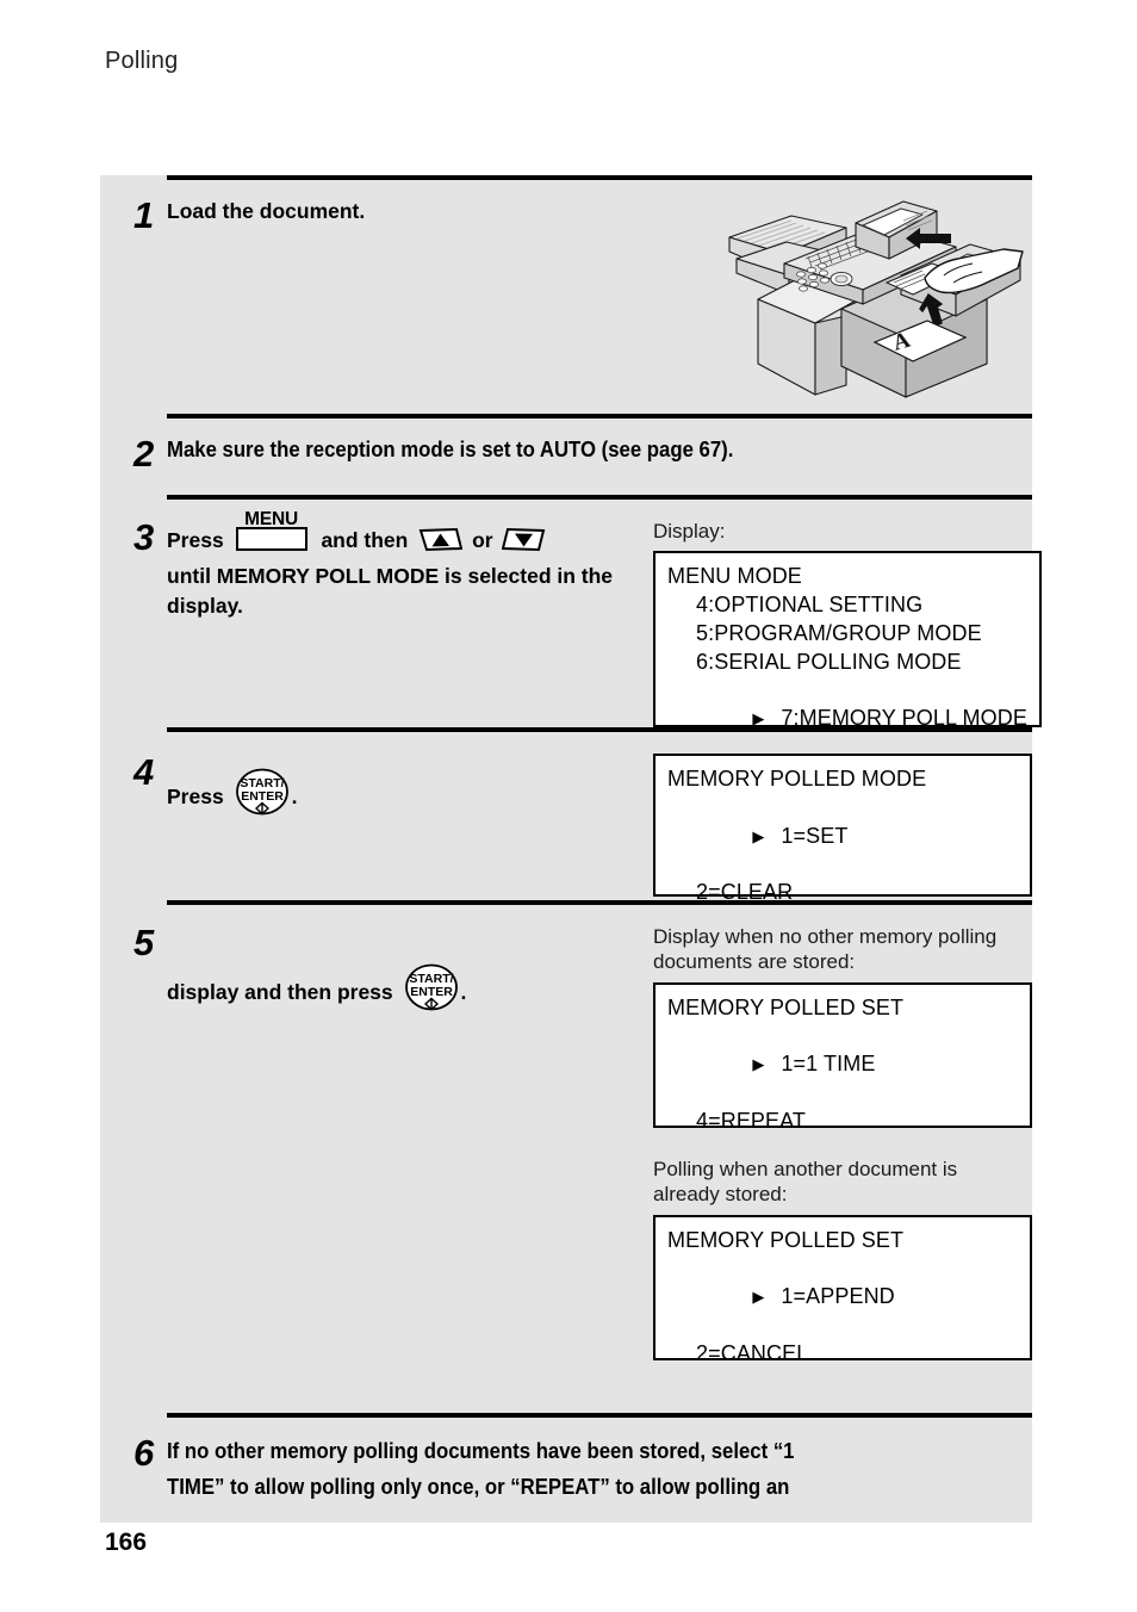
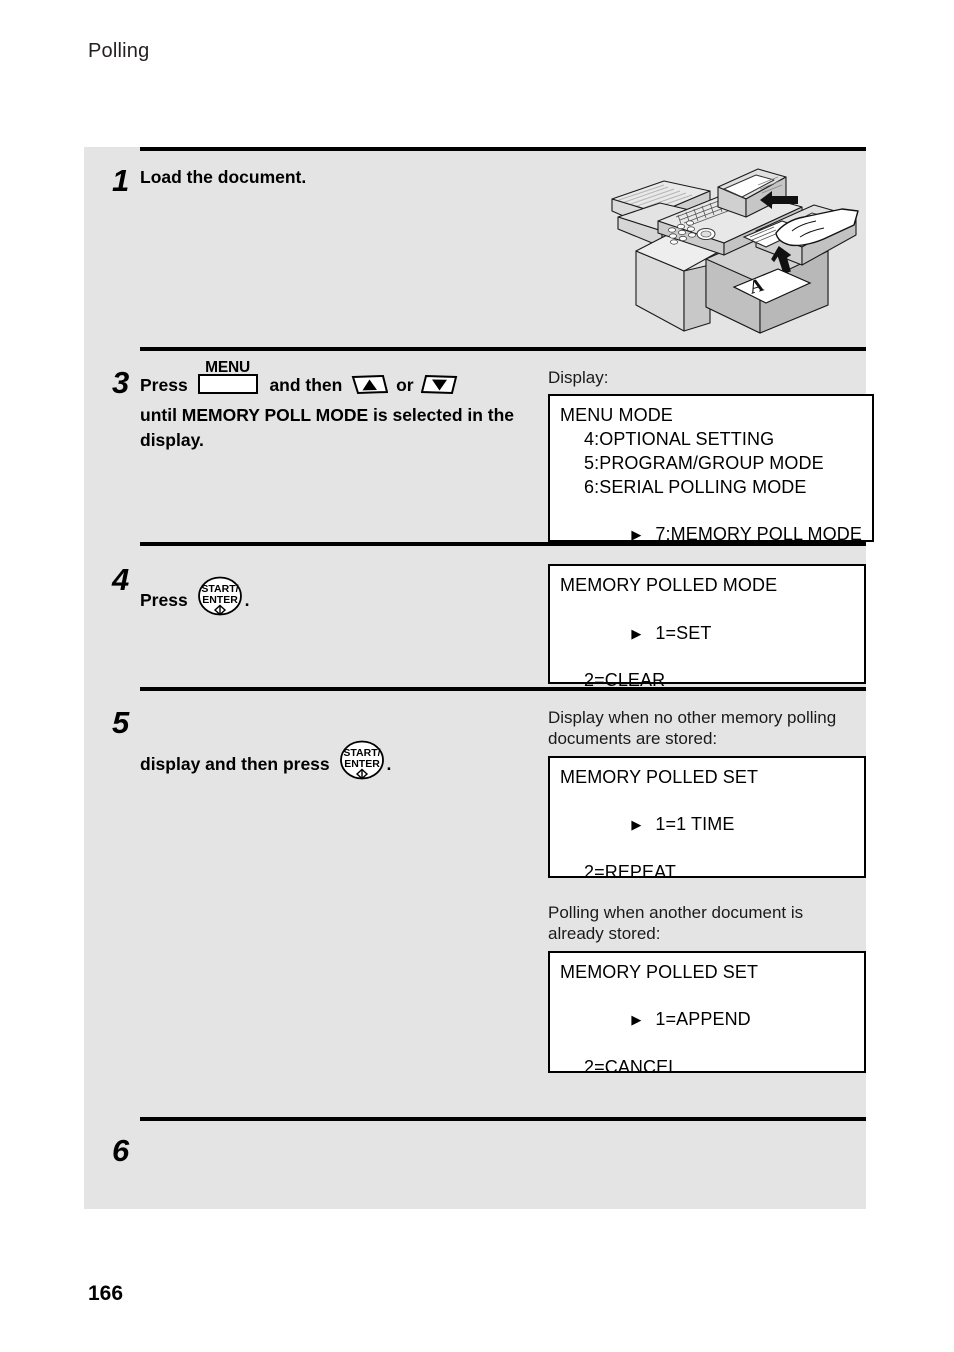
  Polling
  1
  Load the document.
- 2
- Make sure the reception mode is set to AUTO (see page 67).
  3
  Press
  MENU
  and then or
  until MEMORY POLL MODE is selected in the display.
  Display:
  MENU MODE
  4:OPTIONAL SETTING
  5:PROGRAM/GROUP MODE
  6:SERIAL POLLING MODE
  ▶ 7:MEMORY POLL MODE
  4
  Press
  START/
  ENTER
  .
  MEMORY POLLED MODE
  ▶ 1=SET
  2=CLEAR
  5
  display and then press
  START/
  ENTER
  .
  Display when no other memory polling documents are stored:
  MEMORY POLLED SET
  ▶ 1=1 TIME
- 4=REPEAT
+ 2=REPEAT
  Polling when another document is already stored:
  MEMORY POLLED SET
  ▶ 1=APPEND
  2=CANCEL
  6
- If no other memory polling documents have been stored, select “1
- TIME” to allow polling only once, or “REPEAT” to allow polling an
  166
